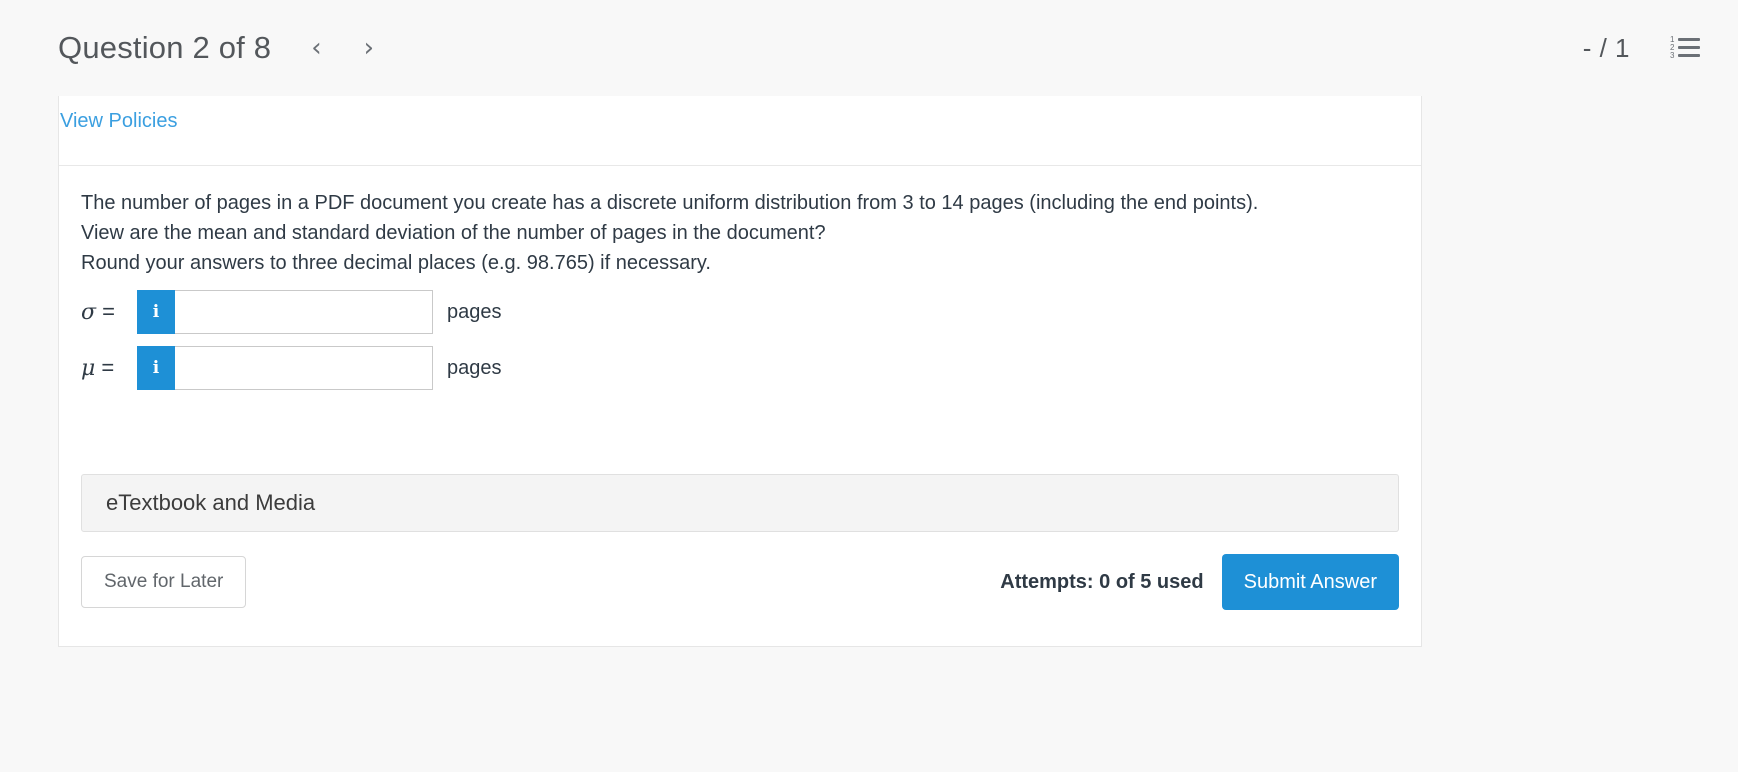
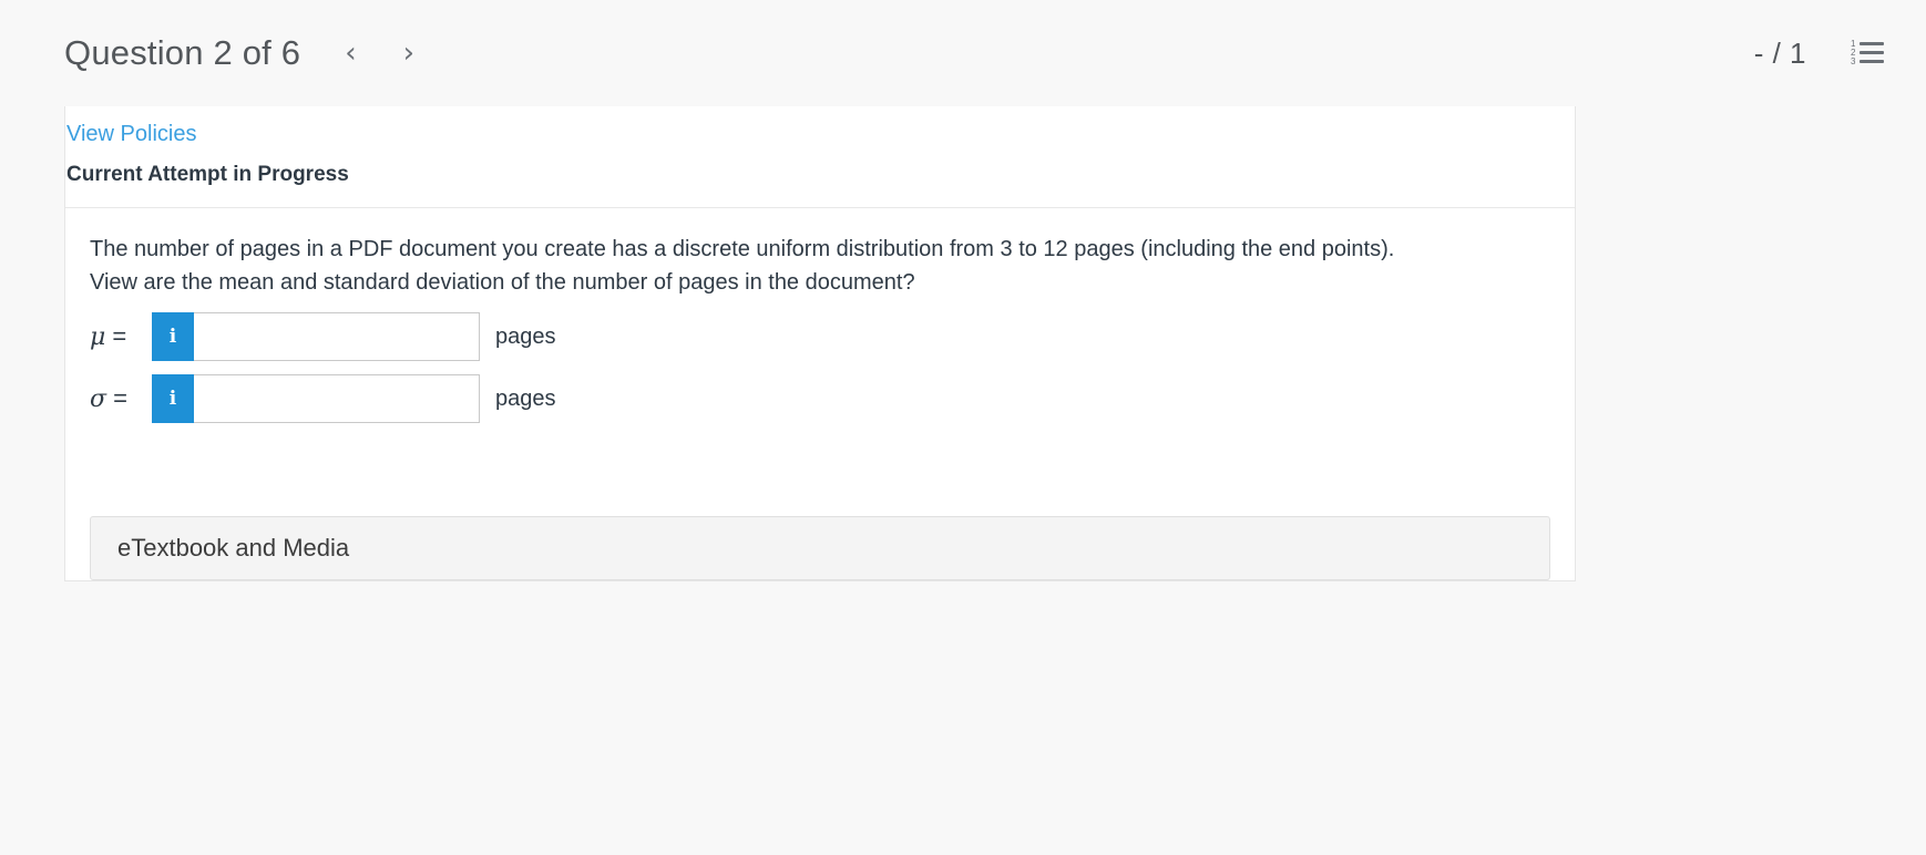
- Question 2 of 8
+ Question 2 of 6
  ‹
  ›
  - / 1
  1
  2
  3
  View Policies
+ Current Attempt in Progress
- The number of pages in a PDF document you create has a discrete uniform distribution from 3 to 14 pages (including the end points).
+ The number of pages in a PDF document you create has a discrete uniform distribution from 3 to 12 pages (including the end points).
  View are the mean and standard deviation of the number of pages in the document?
- Round your answers to three decimal places (e.g. 98.765) if necessary.
- σ =
+ μ =
  i
  pages
- μ =
+ σ =
  i
  pages
  eTextbook and Media
- Save for Later
- Attempts: 0 of 5 used
- Submit Answer
